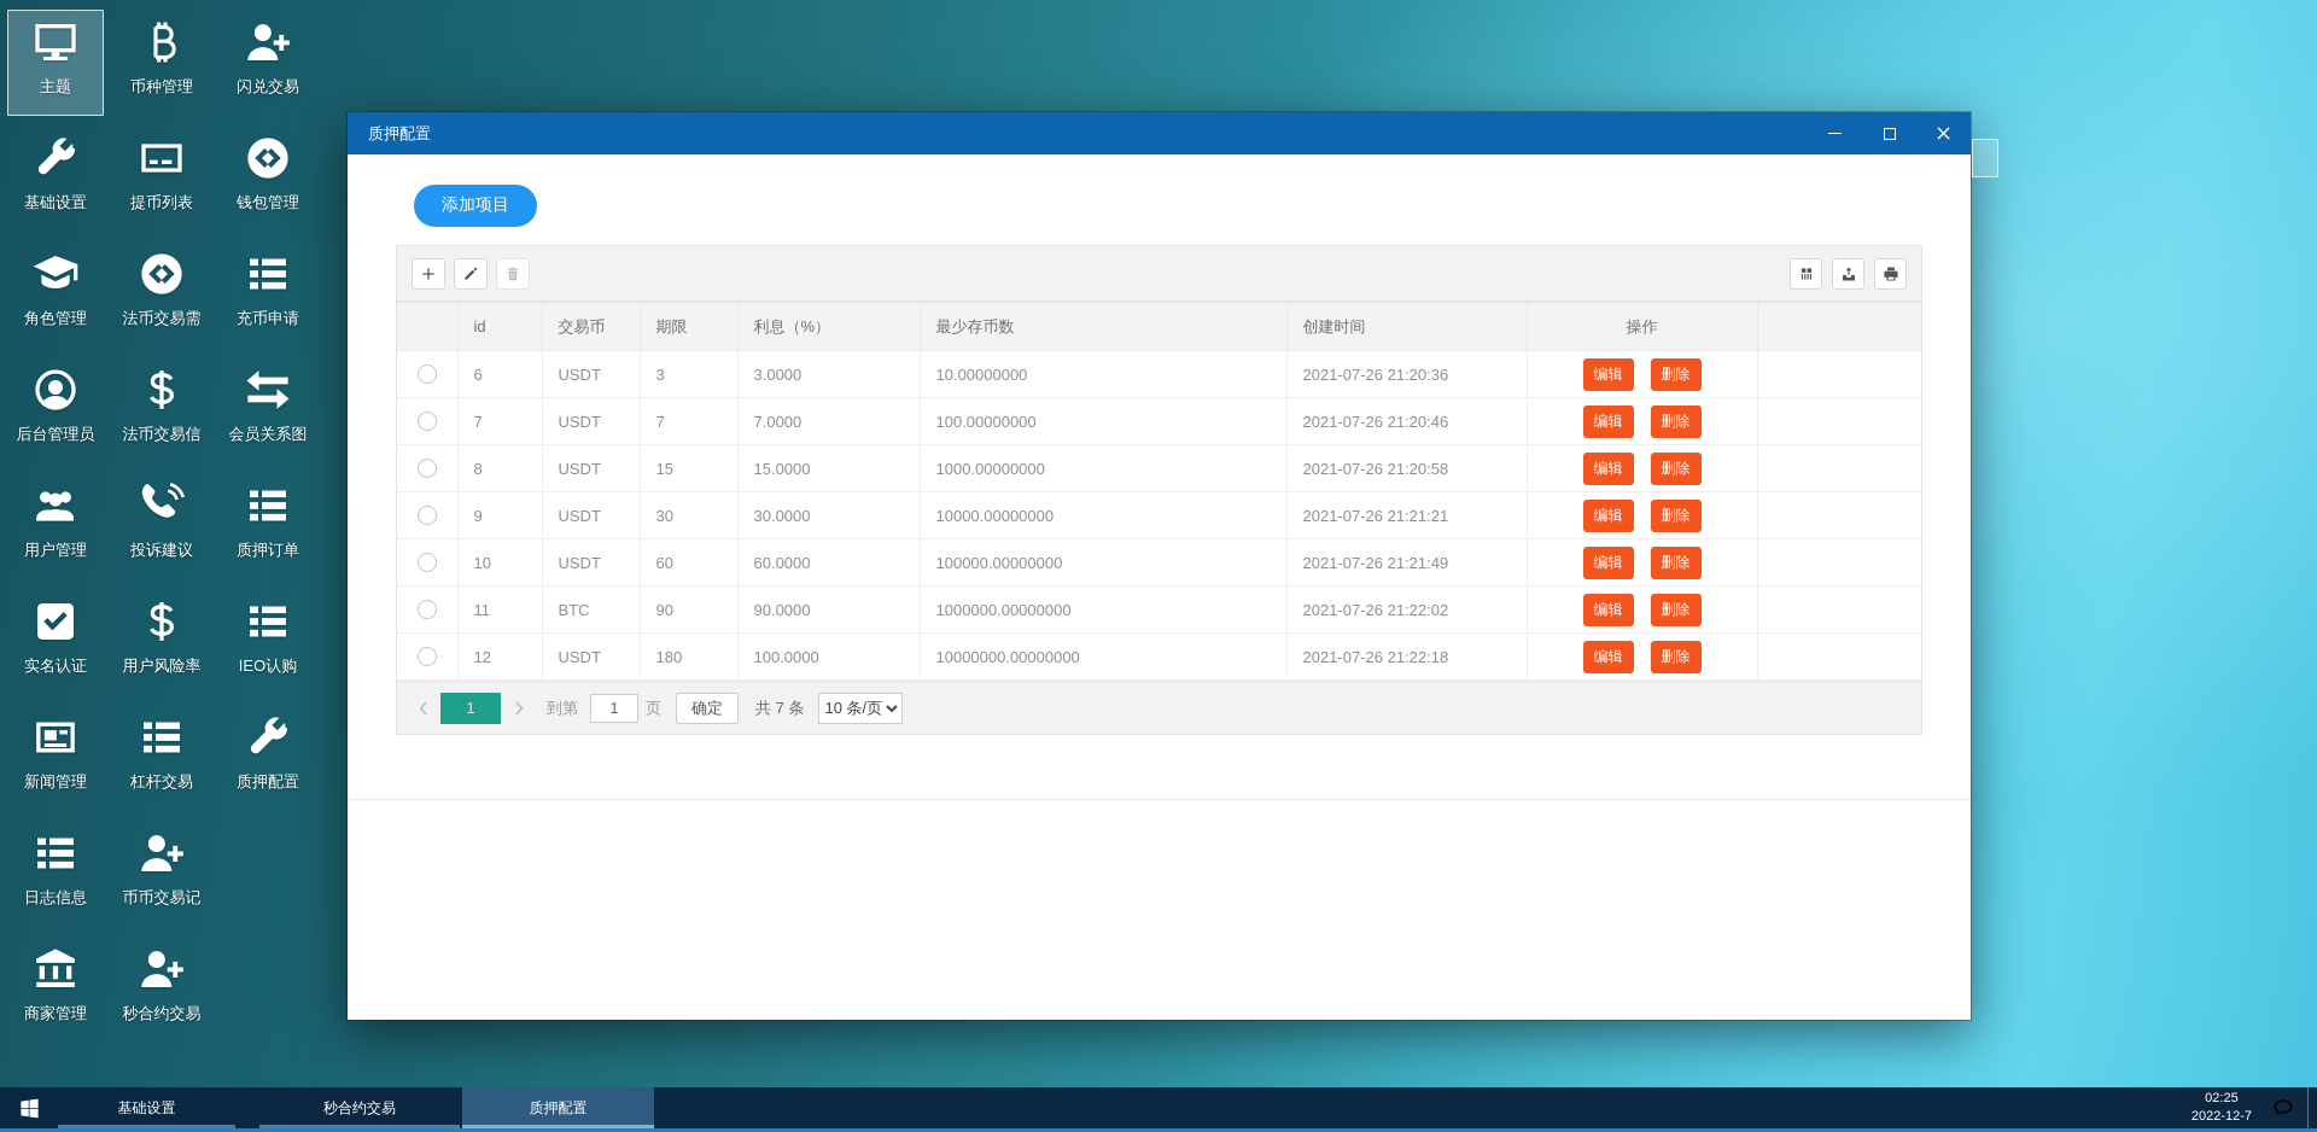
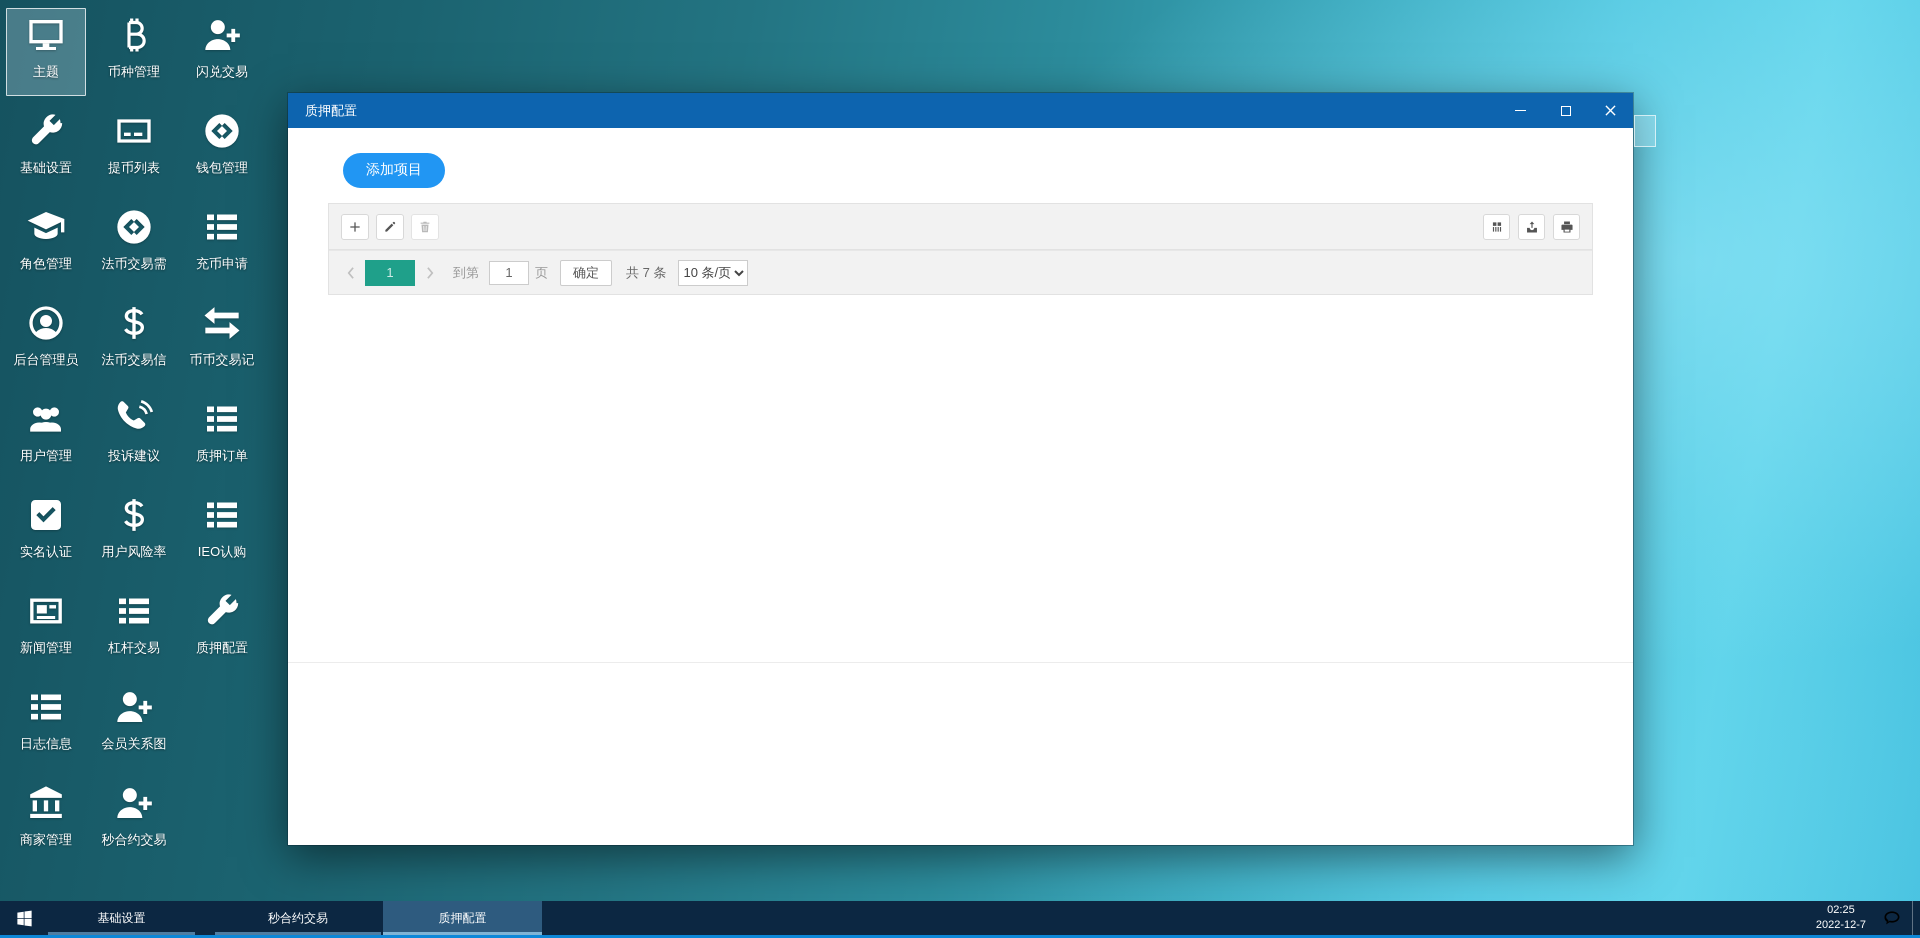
  主题
  基础设置
  角色管理
  后台管理员
  用户管理
  实名认证
  新闻管理
  日志信息
  商家管理
  币种管理
  提币列表
  法币交易需
  法币交易信
  投诉建议
  用户风险率
  杠杆交易
- 币币交易记
+ 会员关系图
  秒合约交易
  闪兑交易
  钱包管理
  充币申请
- 会员关系图
+ 币币交易记
  质押订单
  IEO认购
  质押配置
  质押配置
  添加项目
- 	id	交易币	期限	利息（%）	最少存币数	创建时间	操作
- 	6	USDT	3	3.0000	10.00000000	2021-07-26 21:20:36	编辑 删除
- 	7	USDT	7	7.0000	100.00000000	2021-07-26 21:20:46	编辑 删除
- 	8	USDT	15	15.0000	1000.00000000	2021-07-26 21:20:58	编辑 删除
- 	9	USDT	30	30.0000	10000.00000000	2021-07-26 21:21:21	编辑 删除
- 	10	USDT	60	60.0000	100000.00000000	2021-07-26 21:21:49	编辑 删除
- 	11	BTC	90	90.0000	1000000.00000000	2021-07-26 21:22:02	编辑 删除
- 	12	USDT	180	100.0000	10000000.00000000	2021-07-26 21:22:18	编辑 删除
  1
  到第
  1
  页
  确定
  共 7 条
  10 条/页
  基础设置
  秒合约交易
  质押配置
  02:25
  2022-12-7
